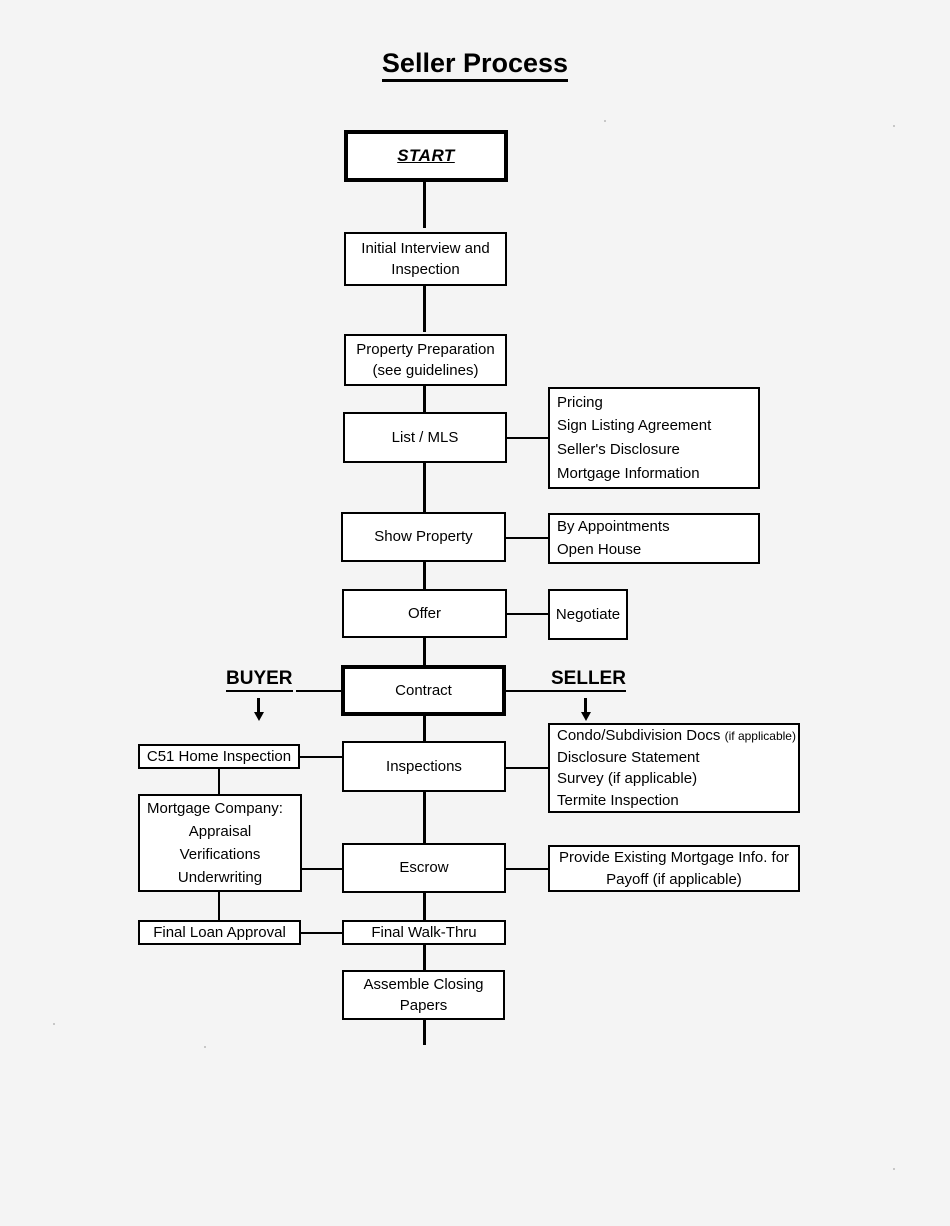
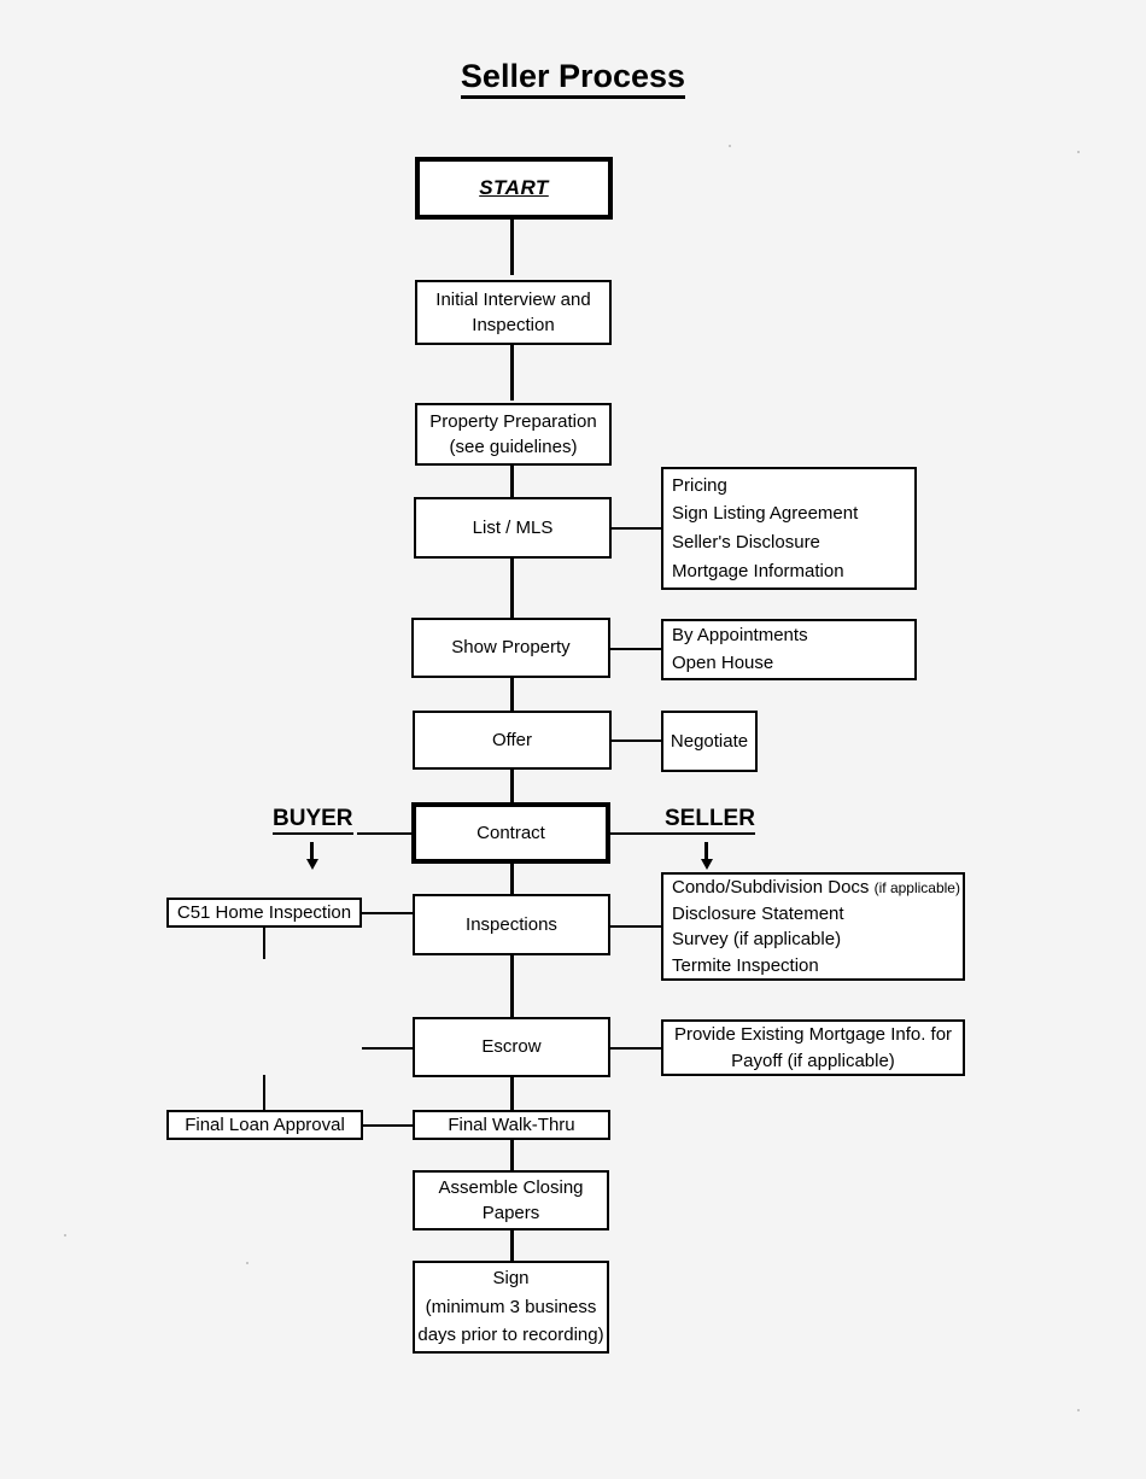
  Seller Process
  BUYER
  SELLER
  START
  Initial Interview and
  Inspection
  Property Preparation
  (see guidelines)
  List / MLS
  Pricing
  Sign Listing Agreement
  Seller's Disclosure
  Mortgage Information
  Show Property
  By Appointments
  Open House
  Offer
  Negotiate
  Contract
  C51 Home Inspection
  Inspections
  Condo/Subdivision Docs (if applicable)
  Disclosure Statement
  Survey (if applicable)
  Termite Inspection
- Mortgage Company:
- Appraisal
- Verifications
- Underwriting
  Escrow
  Provide Existing Mortgage Info. for
  Payoff (if applicable)
  Final Loan Approval
  Final Walk-Thru
  Assemble Closing
  Papers
+ Sign
+ (minimum 3 business
+ days prior to recording)
